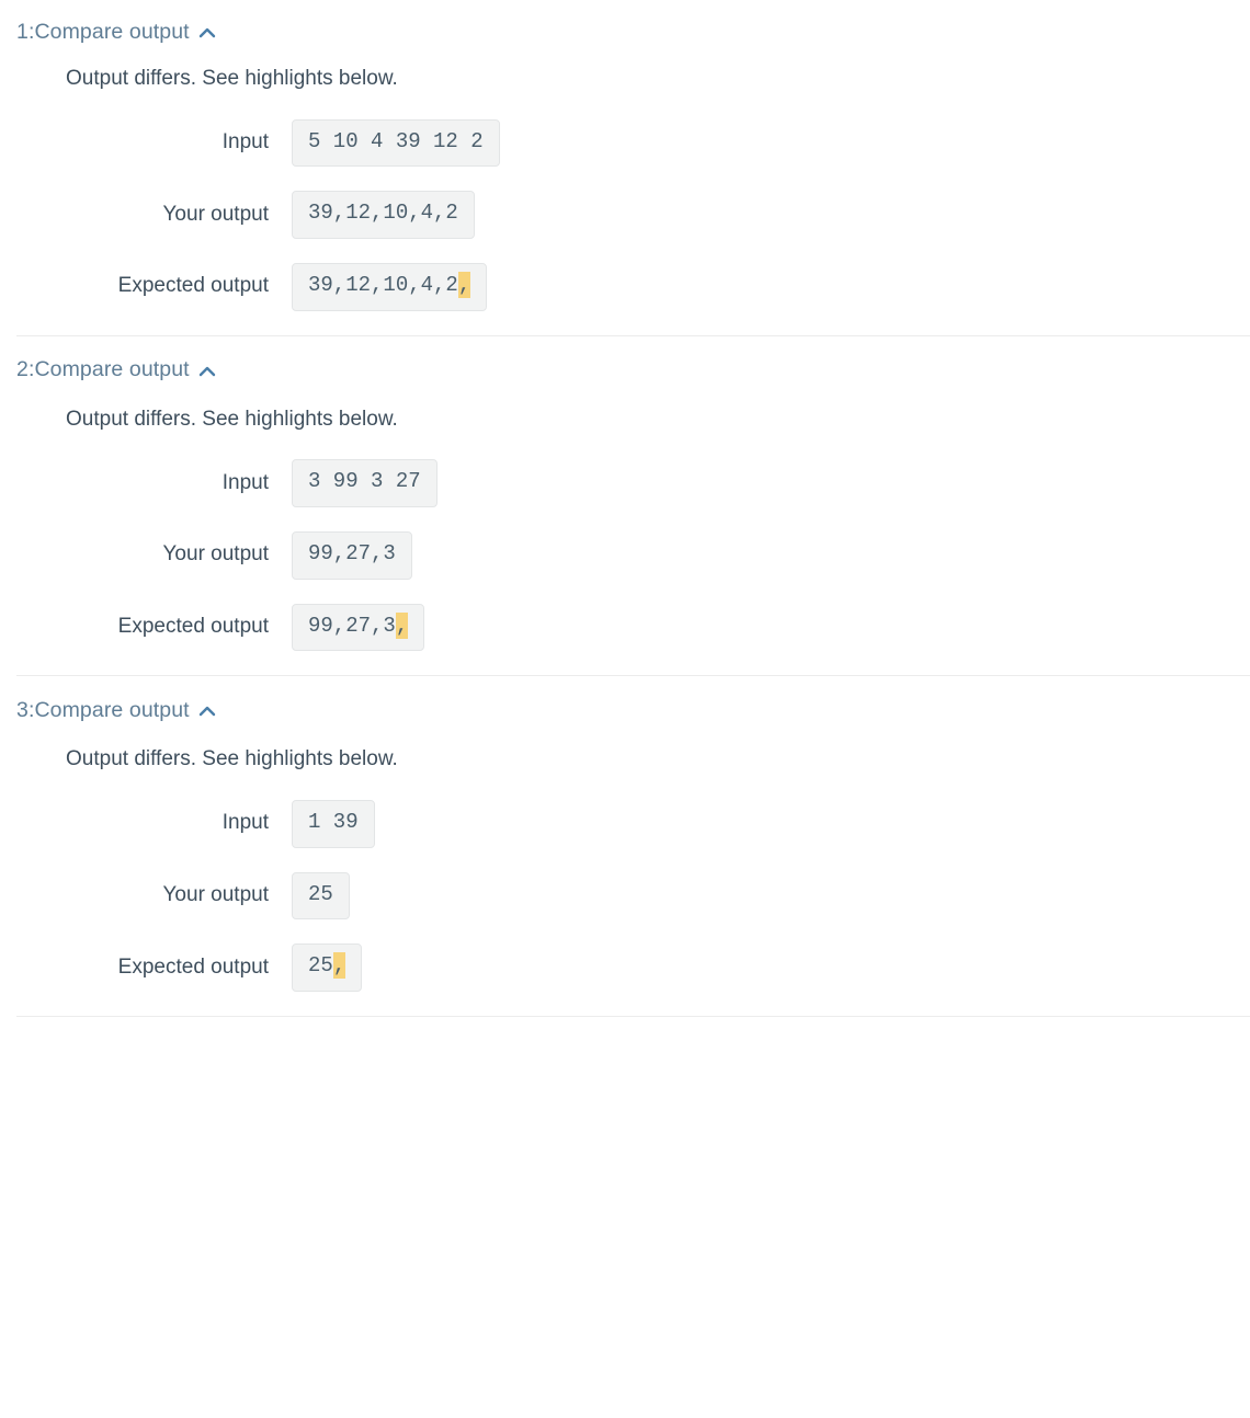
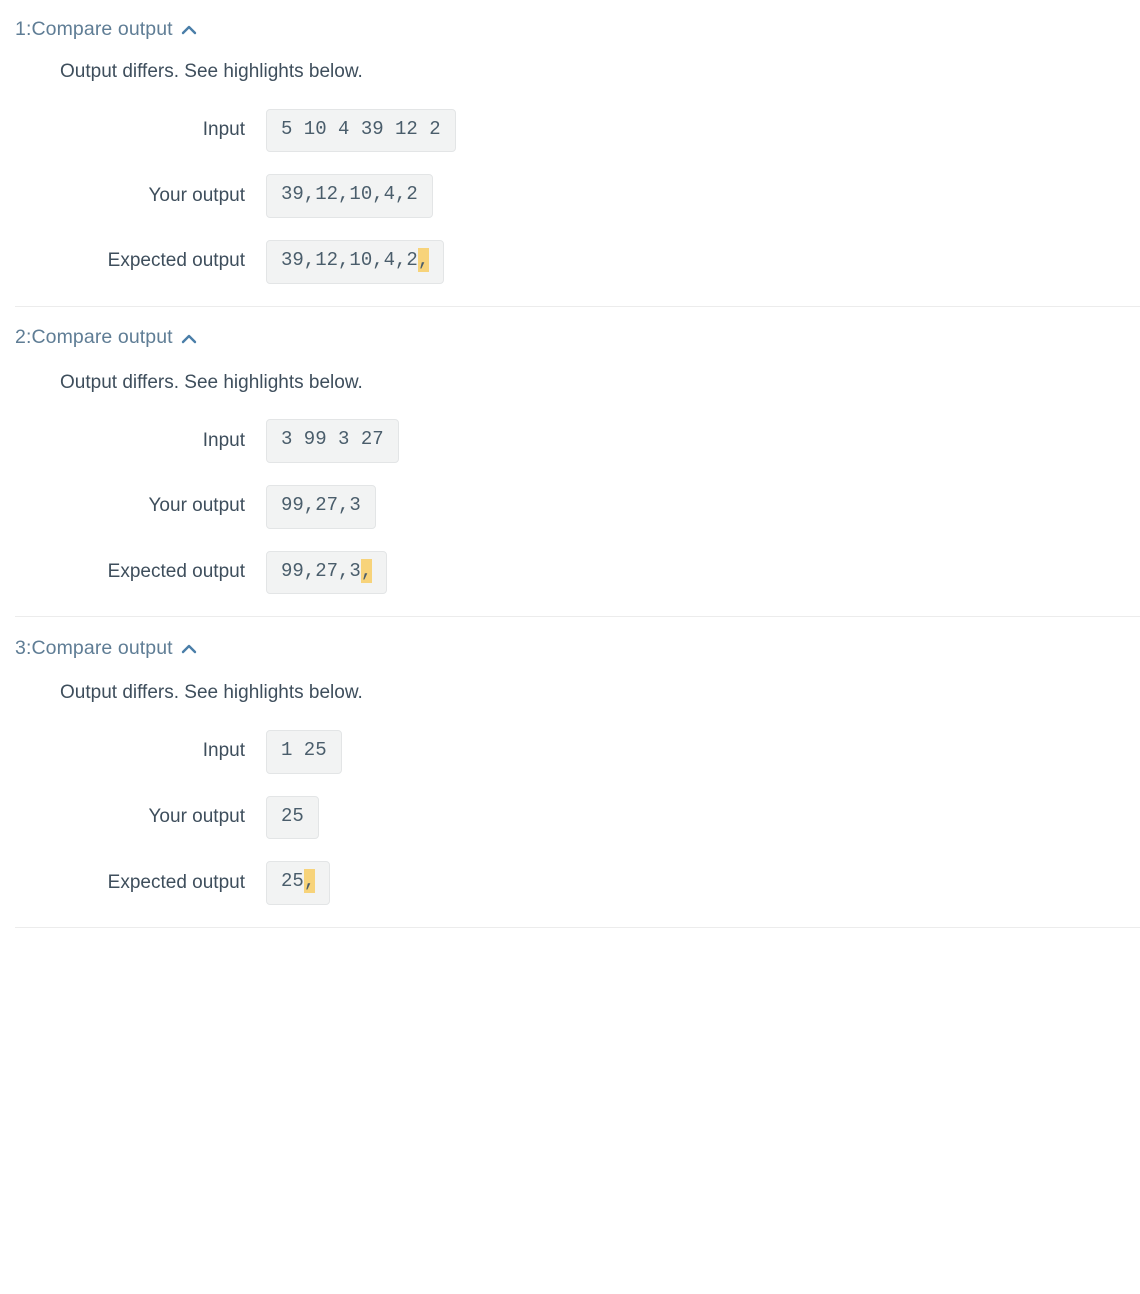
  1:Compare output
  Output differs. See highlights below.
  Input
  5 10 4 39 12 2
  Your output
  39,12,10,4,2
  Expected output
  39,12,10,4,2,
  2:Compare output
  Output differs. See highlights below.
  Input
  3 99 3 27
  Your output
  99,27,3
  Expected output
  99,27,3,
  3:Compare output
  Output differs. See highlights below.
  Input
- 1 39
+ 1 25
  Your output
  25
  Expected output
  25,
